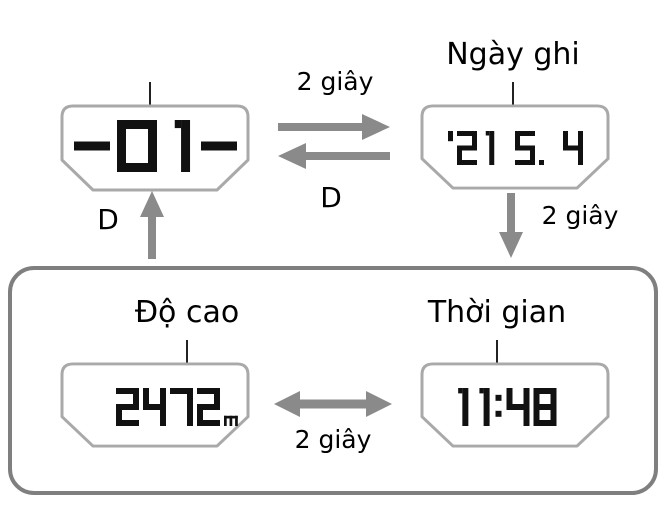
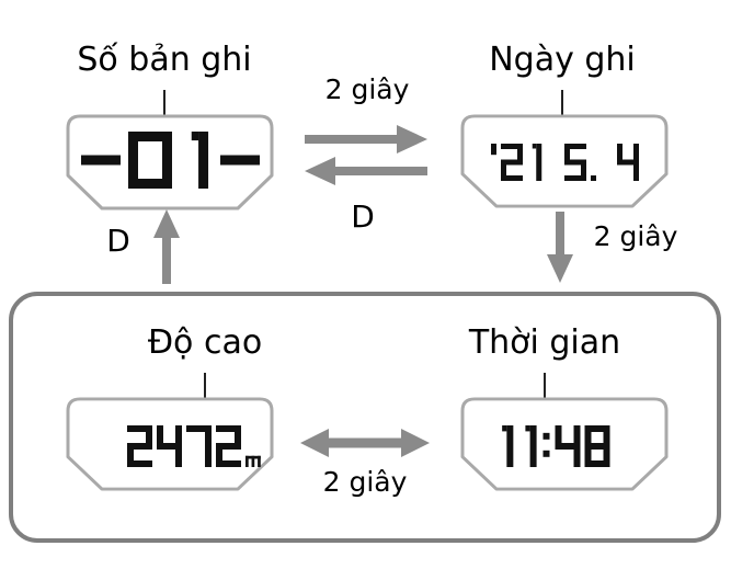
+ Số bản ghi
  Ngày ghi
  2 giây
  D
  D
  2 giây
  Độ cao
  Thời gian
  2 giây
